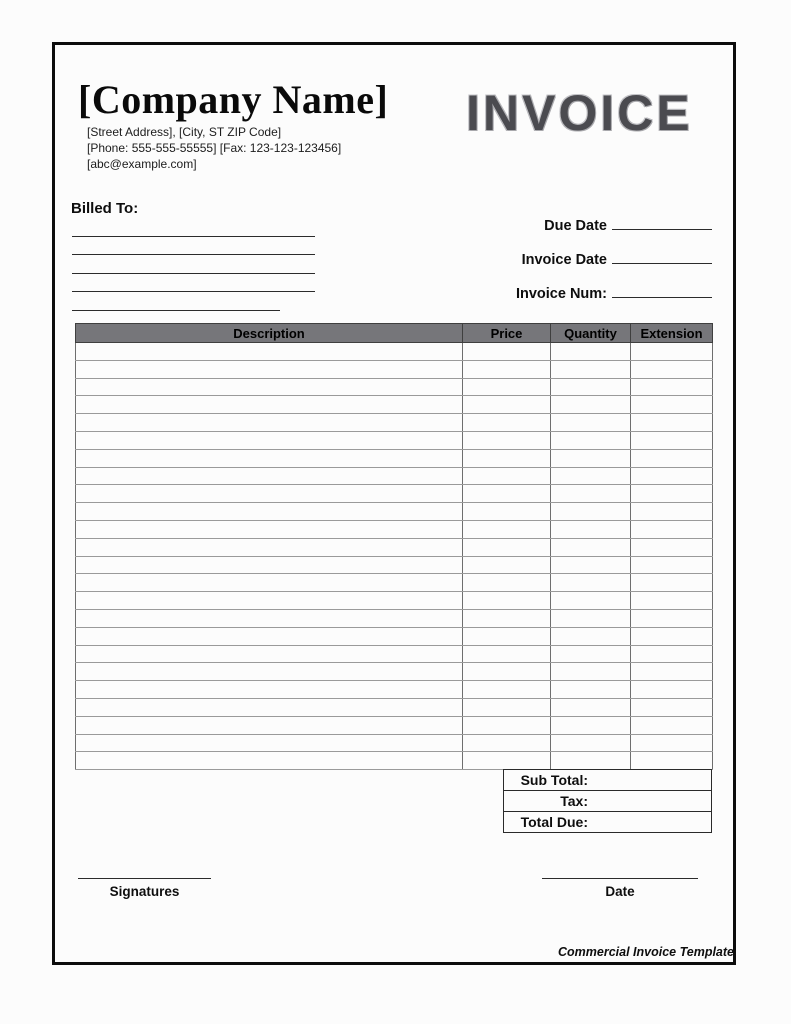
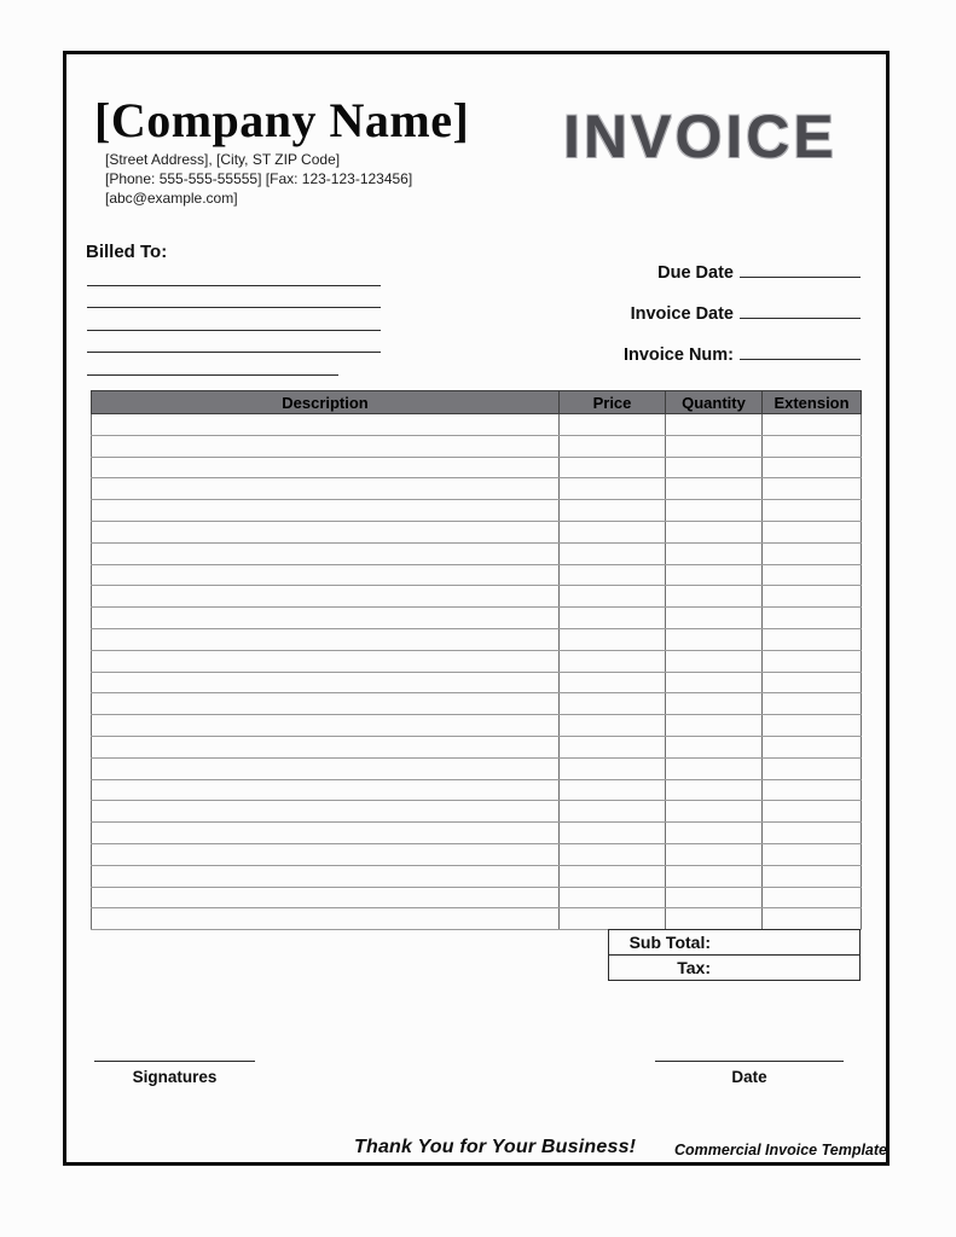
  [Company Name]
  [Street Address], [City, ST ZIP Code]
  [Phone: 555-555-55555] [Fax: 123-123-123456]
  [abc@example.com]
  INVOICE
  Billed To:
  Due Date
  Invoice Date
  Invoice Num:
  Description	Price	Quantity	Extension
  Sub Total:
  Tax:
- Total Due:
  Signatures
  Date
+ Thank You for Your Business!
  Commercial Invoice Template
